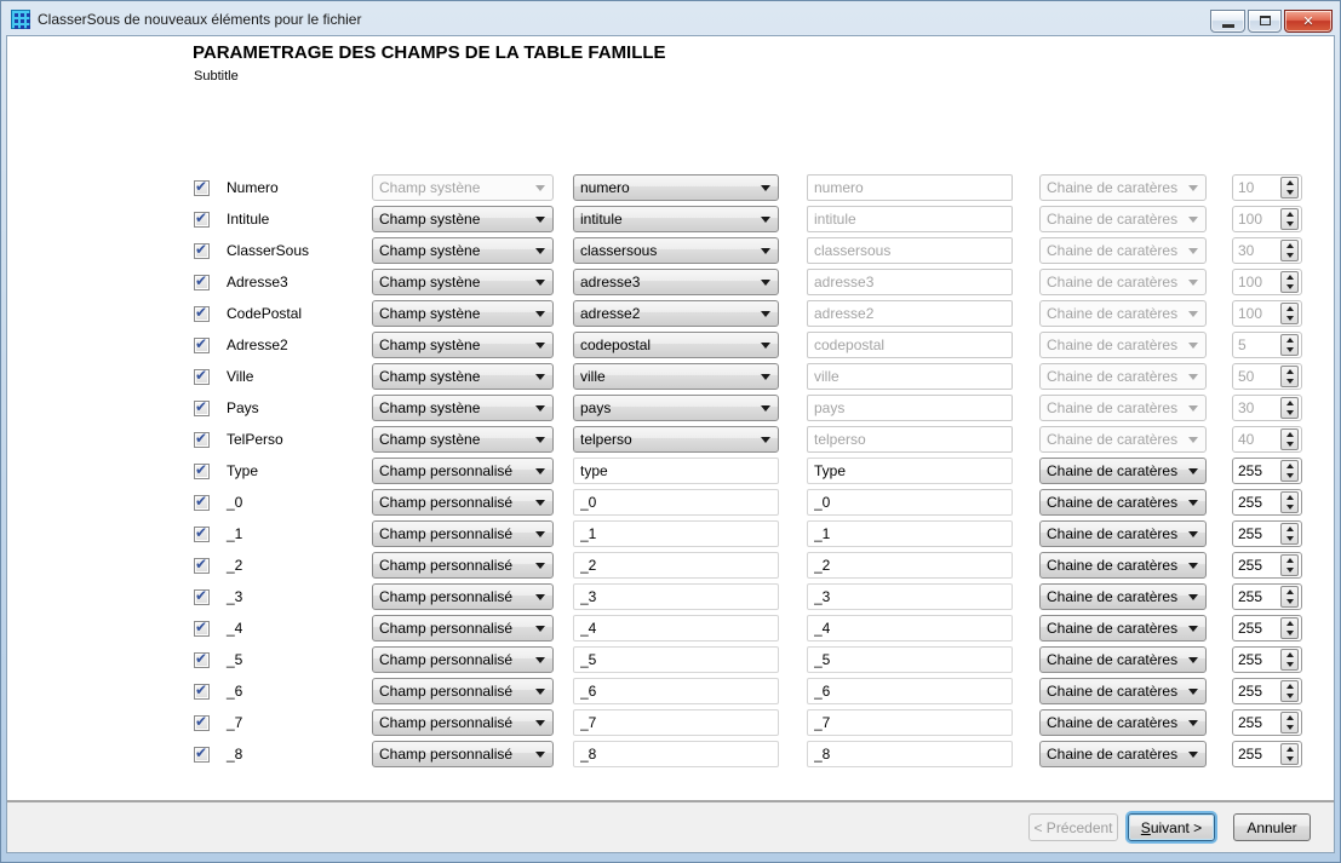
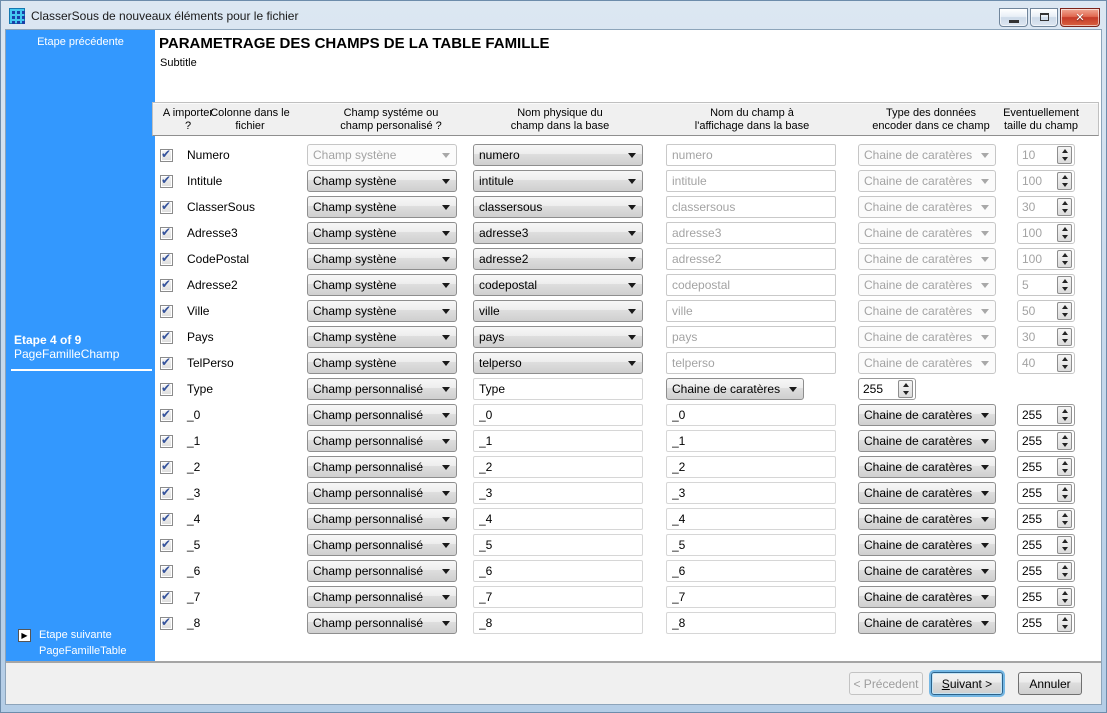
  ClasserSous de nouveaux éléments pour le fichier
  ✕
+ Etape précédente
+ Etape 4 of 9
+ PageFamilleChamp
+ ▶
+ Etape suivante
+ PageFamilleTable
  PARAMETRAGE DES CHAMPS DE LA TABLE FAMILLE
  Subtitle
+ A importer
+ ?
+ Colonne dans le
+ fichier
+ Champ systéme ou
+ champ personalisé ?
+ Nom physique du
+ champ dans la base
+ Nom du champ à
+ l'affichage dans la base
+ Type des données
+ encoder dans ce champ
+ Eventuellement
+ taille du champ
  ✔
  Numero
  Champ systène
  numero
  numero
  Chaine de caratères
  10
  ✔
  Intitule
  Champ systène
  intitule
  intitule
  Chaine de caratères
  100
  ✔
  ClasserSous
  Champ systène
  classersous
  classersous
  Chaine de caratères
  30
  ✔
  Adresse3
  Champ systène
  adresse3
  adresse3
  Chaine de caratères
  100
  ✔
  CodePostal
  Champ systène
  adresse2
  adresse2
  Chaine de caratères
  100
  ✔
  Adresse2
  Champ systène
  codepostal
  codepostal
  Chaine de caratères
  5
  ✔
  Ville
  Champ systène
  ville
  ville
  Chaine de caratères
  50
  ✔
  Pays
  Champ systène
  pays
  pays
  Chaine de caratères
  30
  ✔
  TelPerso
  Champ systène
  telperso
  telperso
  Chaine de caratères
  40
  ✔
  Type
  Champ personnalisé
- type
  Type
  Chaine de caratères
  255
  ✔
  _0
  Champ personnalisé
  _0
  _0
  Chaine de caratères
  255
  ✔
  _1
  Champ personnalisé
  _1
  _1
  Chaine de caratères
  255
  ✔
  _2
  Champ personnalisé
  _2
  _2
  Chaine de caratères
  255
  ✔
  _3
  Champ personnalisé
  _3
  _3
  Chaine de caratères
  255
  ✔
  _4
  Champ personnalisé
  _4
  _4
  Chaine de caratères
  255
  ✔
  _5
  Champ personnalisé
  _5
  _5
  Chaine de caratères
  255
  ✔
  _6
  Champ personnalisé
  _6
  _6
  Chaine de caratères
  255
  ✔
  _7
  Champ personnalisé
  _7
  _7
  Chaine de caratères
  255
  ✔
  _8
  Champ personnalisé
  _8
  _8
  Chaine de caratères
  255
  < Précedent
  S
  uivant >
  Annuler
